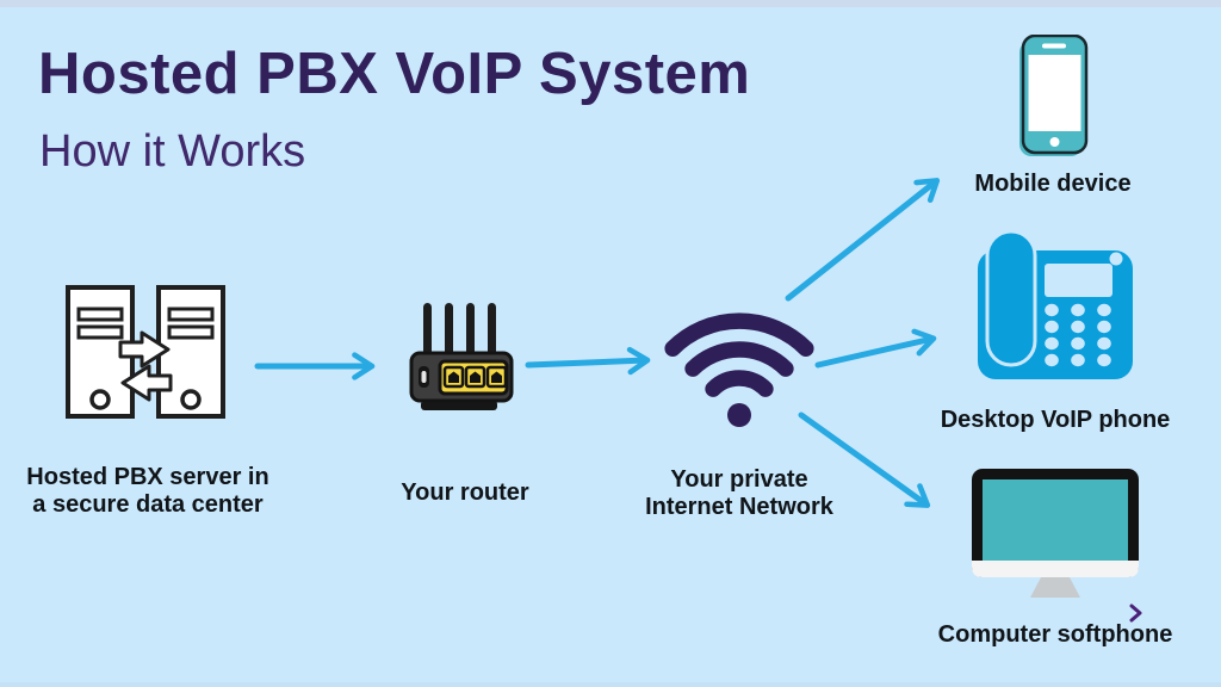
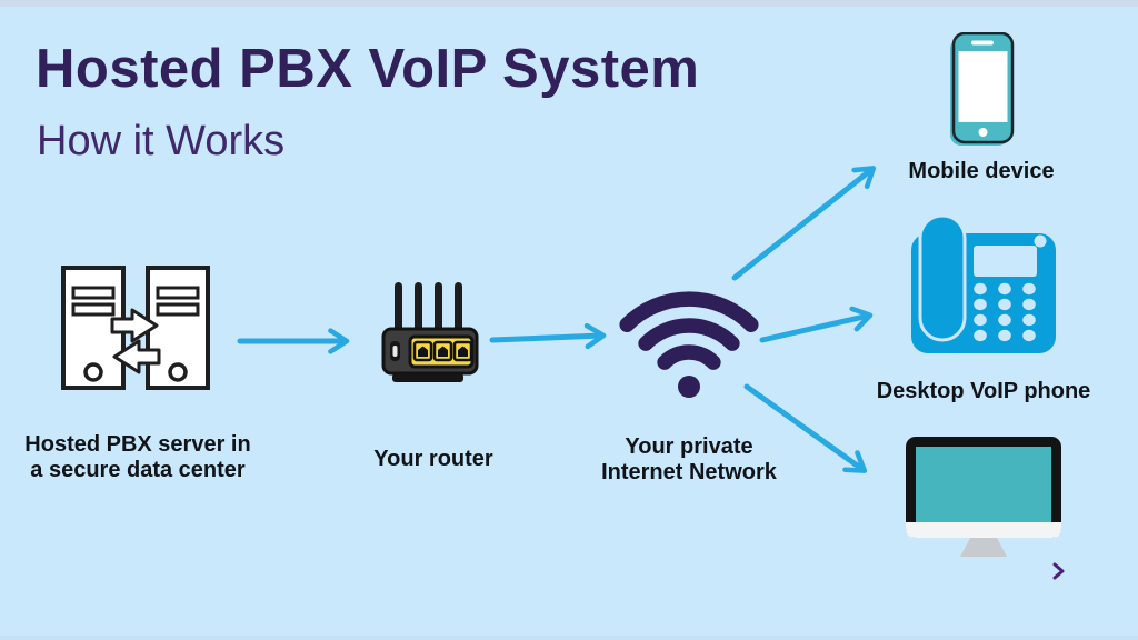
  Hosted PBX VoIP System
  How it Works
  Hosted PBX server in
  a secure data center
  Your router
  Your private
  Internet Network
  Mobile device
  Desktop VoIP phone
- Computer softphone
